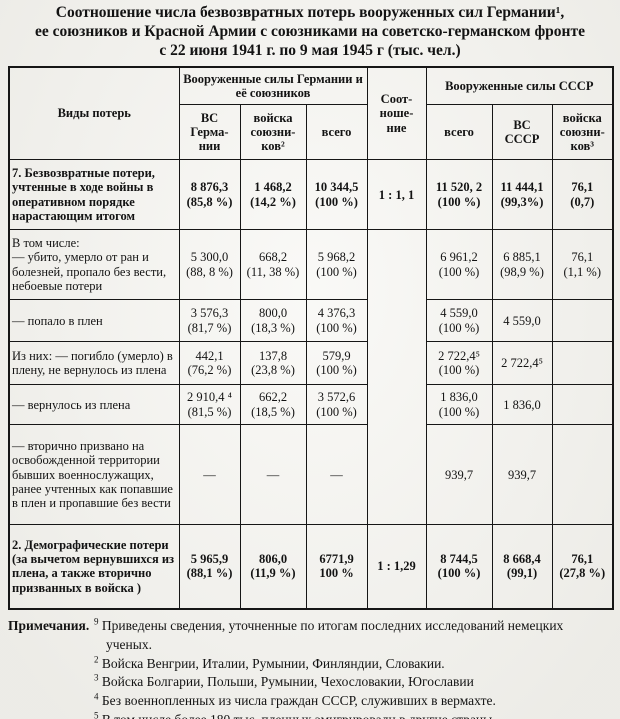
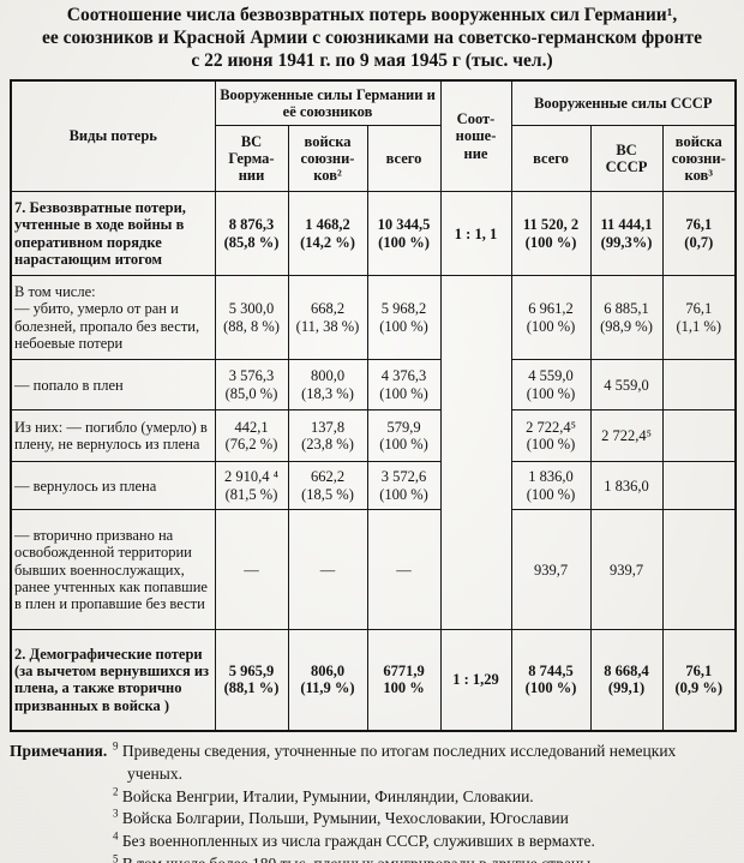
  Соотношение числа безвозвратных потерь вооруженных сил Германии¹,
  ее союзников и Красной Армии с союзниками на советско-германском фронте
  с 22 июня 1941 г. по 9 мая 1945 г (тыс. чел.)
  Виды потерь	Вооруженные силы Германии и её союзников	Соот- ноше- ние	Вооруженные силы СССР
  ВС Герма- нии	войска союзни- ков²	всего	всего	ВС СССР	войска союзни- ков³
  7. Безвозвратные потери, учтенные в ходе войны в оперативном порядке нарастающим итогом	8 876,3 (85,8 %)	1 468,2 (14,2 %)	10 344,5 (100 %)	1 : 1, 1	11 520, 2 (100 %)	11 444,1 (99,3%)	76,1 (0,7)
  В том числе: — убито, умерло от ран и болезней, пропало без вести, небоевые потери	5 300,0 (88, 8 %)	668,2 (11, 38 %)	5 968,2 (100 %)		6 961,2 (100 %)	6 885,1 (98,9 %)	76,1 (1,1 %)
- — попало в плен	3 576,3 (81,7 %)	800,0 (18,3 %)	4 376,3 (100 %)	4 559,0 (100 %)	4 559,0
+ — попало в плен	3 576,3 (85,0 %)	800,0 (18,3 %)	4 376,3 (100 %)	4 559,0 (100 %)	4 559,0
  Из них: — погибло (умерло) в плену, не вернулось из плена	442,1 (76,2 %)	137,8 (23,8 %)	579,9 (100 %)	2 722,4⁵ (100 %)	2 722,4⁵
  — вернулось из плена	2 910,4 ⁴ (81,5 %)	662,2 (18,5 %)	3 572,6 (100 %)	1 836,0 (100 %)	1 836,0
  — вторично призвано на освобожденной территории бывших военнослужащих, ранее учтенных как попавшие в плен и пропавшие без вести	—	—	—	939,7	939,7
- 2. Демографические потери (за вычетом вернувшихся из плена, а также вторично призванных в войска )	5 965,9 (88,1 %)	806,0 (11,9 %)	6771,9 100 %	1 : 1,29	8 744,5 (100 %)	8 668,4 (99,1)	76,1 (27,8 %)
+ 2. Демографические потери (за вычетом вернувшихся из плена, а также вторично призванных в войска )	5 965,9 (88,1 %)	806,0 (11,9 %)	6771,9 100 %	1 : 1,29	8 744,5 (100 %)	8 668,4 (99,1)	76,1 (0,9 %)
  Примечания.
  9 Приведены сведения, уточненные по итогам последних исследований немецких ученых.
  2 Войска Венгрии, Италии, Румынии, Финляндии, Словакии.
  3 Войска Болгарии, Польши, Румынии, Чехословакии, Югославии
  4 Без военнопленных из числа граждан СССР, служивших в вермахте.
